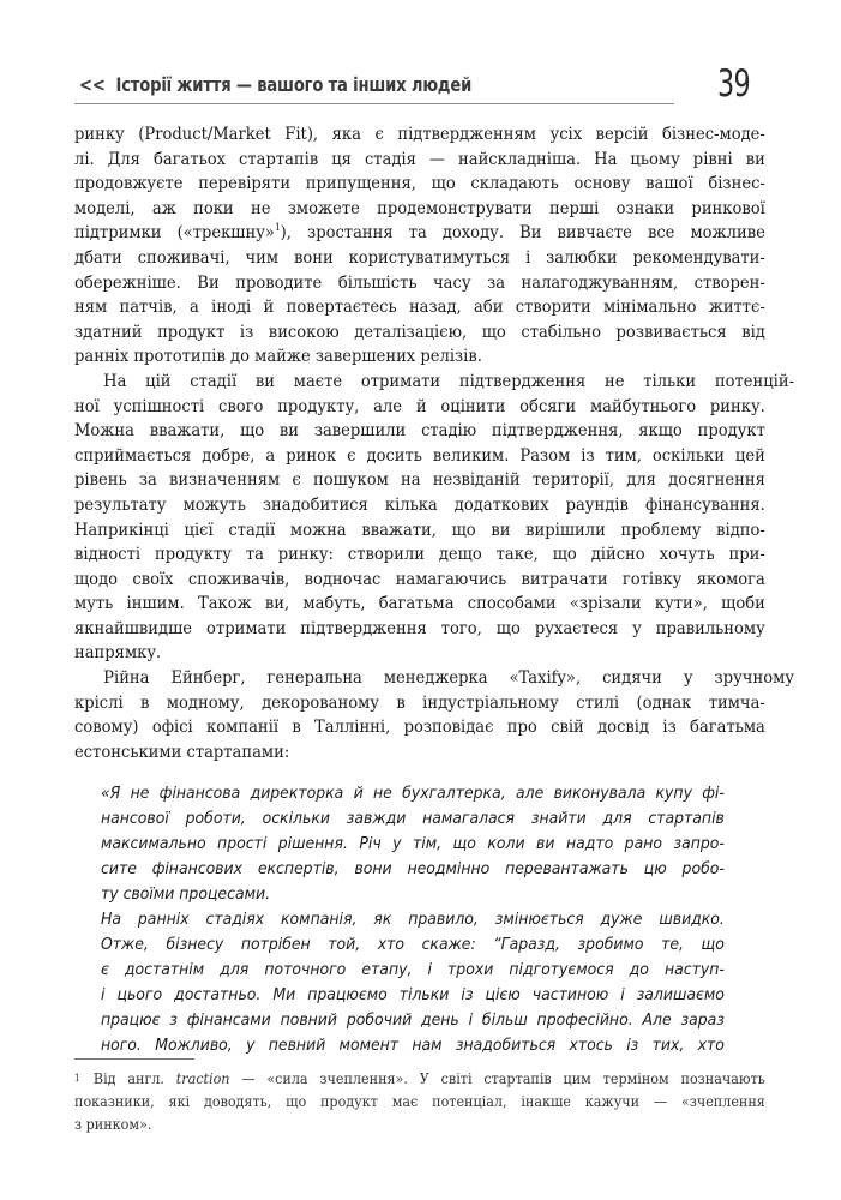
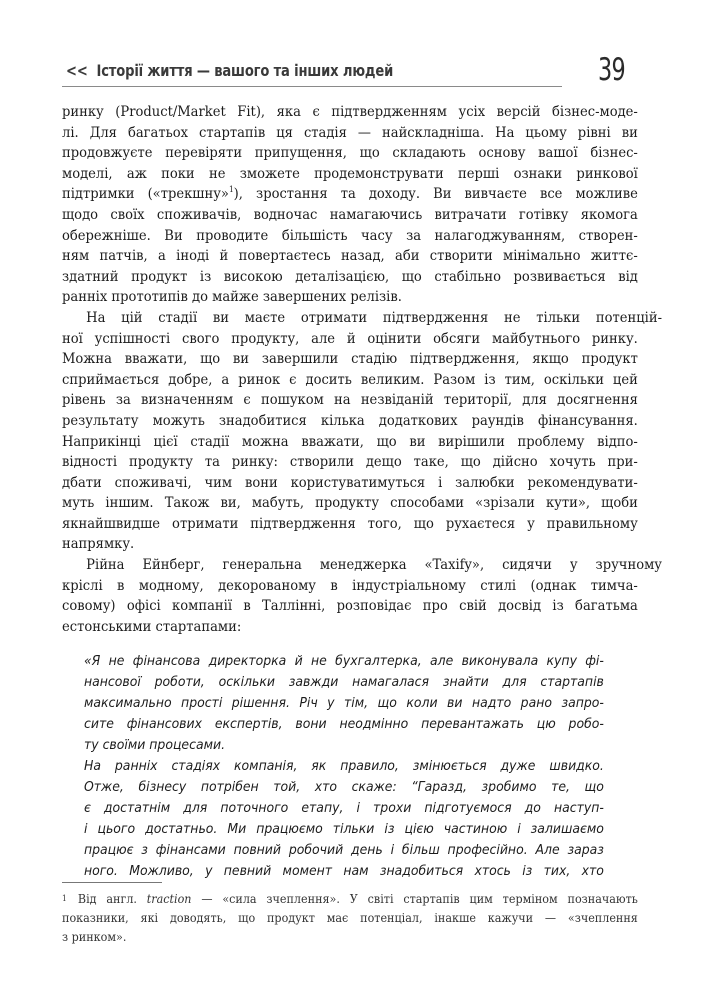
  << Історії життя — вашого та інших людей
  39
  ринку (Product/Market Fit), яка є підтвердженням усіх версій бізнес-моде-
  лі. Для багатьох стартапів ця стадія — найскладніша. На цьому рівні ви
  продовжуєте перевіряти припущення, що складають основу вашої бізнес-
  моделі, аж поки не зможете продемонструвати перші ознаки ринкової
  підтримки («трекшну»1), зростання та доходу. Ви вивчаєте все можливе
- дбати споживачі, чим вони користуватимуться і залюбки рекомендувати-
+ щодо своїх споживачів, водночас намагаючись витрачати готівку якомога
  обережніше. Ви проводите більшість часу за налагоджуванням, створен-
  ням патчів, а іноді й повертаєтесь назад, аби створити мінімально життє-
  здатний продукт із високою деталізацією, що стабільно розвивається від
  ранніх прототипів до майже завершених релізів.
  На цій стадії ви маєте отримати підтвердження не тільки потенцій-
  ної успішності свого продукту, але й оцінити обсяги майбутнього ринку.
  Можна вважати, що ви завершили стадію підтвердження, якщо продукт
  сприймається добре, а ринок є досить великим. Разом із тим, оскільки цей
  рівень за визначенням є пошуком на незвіданій території, для досягнення
  результату можуть знадобитися кілька додаткових раундів фінансування.
  Наприкінці цієї стадії можна вважати, що ви вирішили проблему відпо-
  відності продукту та ринку: створили дещо таке, що дійсно хочуть при-
- щодо своїх споживачів, водночас намагаючись витрачати готівку якомога
+ дбати споживачі, чим вони користуватимуться і залюбки рекомендувати-
- муть іншим. Також ви, мабуть, багатьма способами «зрізали кути», щоби
+ муть іншим. Також ви, мабуть, продукту способами «зрізали кути», щоби
  якнайшвидше отримати підтвердження того, що рухаєтеся у правильному
  напрямку.
  Рійна Ейнберг, генеральна менеджерка «Taxify», сидячи у зручному
  кріслі в модному, декорованому в індустріальному стилі (однак тимча-
  совому) офісі компанії в Таллінні, розповідає про свій досвід із багатьма
  естонськими стартапами:
  «Я не фінансова директорка й не бухгалтерка, але виконувала купу фі-
  нансової роботи, оскільки завжди намагалася знайти для стартапів
  максимально прості рішення. Річ у тім, що коли ви надто рано запро-
  сите фінансових експертів, вони неодмінно перевантажать цю робо-
  ту своїми процесами.
  На ранніх стадіях компанія, як правило, змінюється дуже швидко.
  Отже, бізнесу потрібен той, хто скаже: “Гаразд, зробимо те, що
  є достатнім для поточного етапу, і трохи підготуємося до наступ-
  і цього достатньо. Ми працюємо тільки із цією частиною і залишаємо
  працює з фінансами повний робочий день і більш професійно. Але зараз
  ного. Можливо, у певний момент нам знадобиться хтось із тих, хто
  1 Від англ. traction — «сила зчеплення». У світі стартапів цим терміном позначають
  показники, які доводять, що продукт має потенціал, інакше кажучи — «зчеплення
  з ринком».
